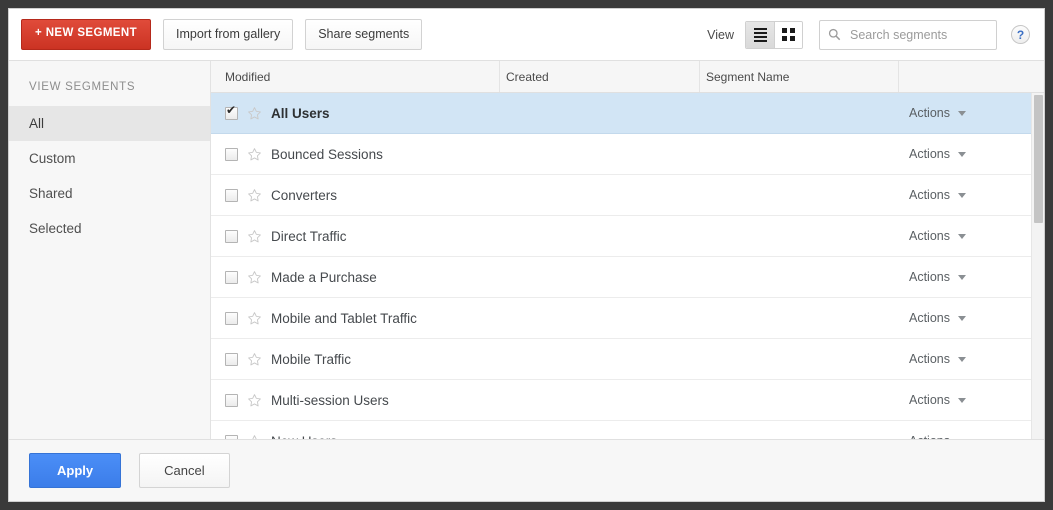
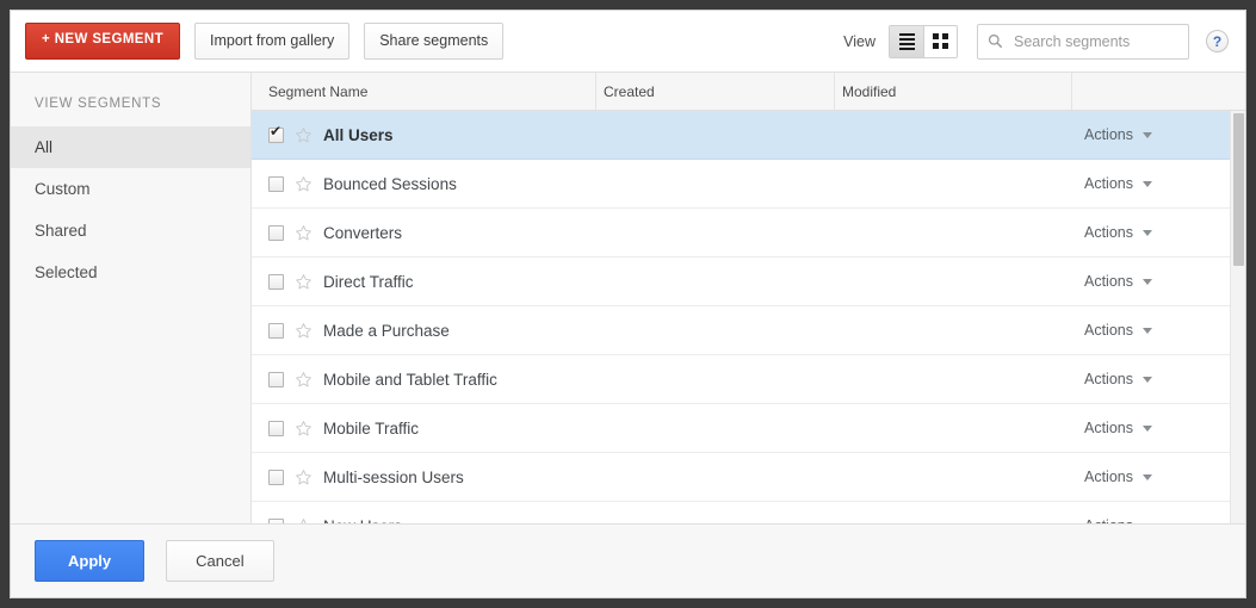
  + NEW SEGMENT
  Import from gallery
  Share segments
  View
  Search segments
  ?
  VIEW SEGMENTS
  All
  Custom
  Shared
  Selected
- Modified
+ Segment Name
  Created
- Segment Name
+ Modified
  All Users
  Actions
  Bounced Sessions
  Actions
  Converters
  Actions
  Direct Traffic
  Actions
  Made a Purchase
  Actions
  Mobile and Tablet Traffic
  Actions
  Mobile Traffic
  Actions
  Multi-session Users
  Actions
  Apply
  Cancel
